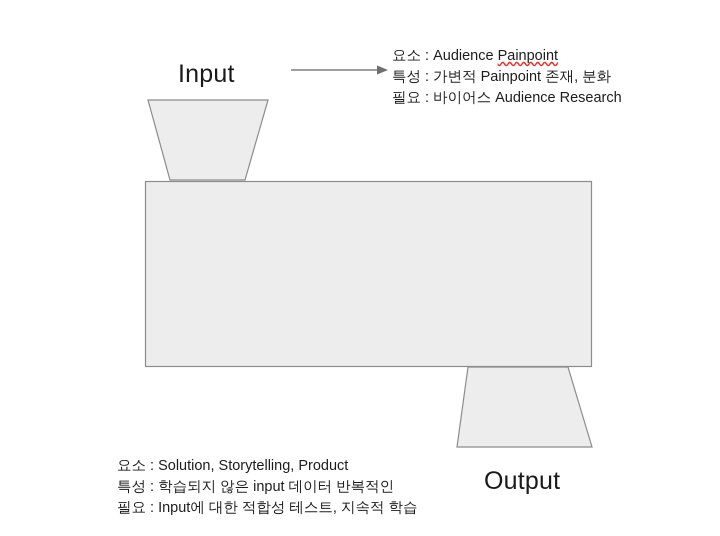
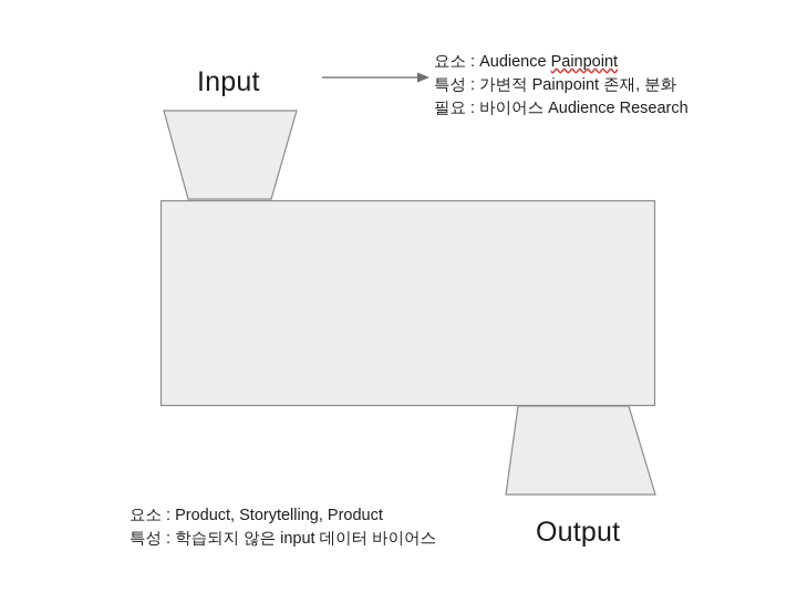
  Input
  Output
  요소 : Audience Painpoint
  특성 : 가변적 Painpoint 존재, 분화
  필요 : 바이어스 Audience Research
- 요소 : Solution, Storytelling, Product
+ 요소 : Product, Storytelling, Product
- 특성 : 학습되지 않은 input 데이터 반복적인
+ 특성 : 학습되지 않은 input 데이터 바이어스
- 필요 : Input에 대한 적합성 테스트, 지속적 학습
